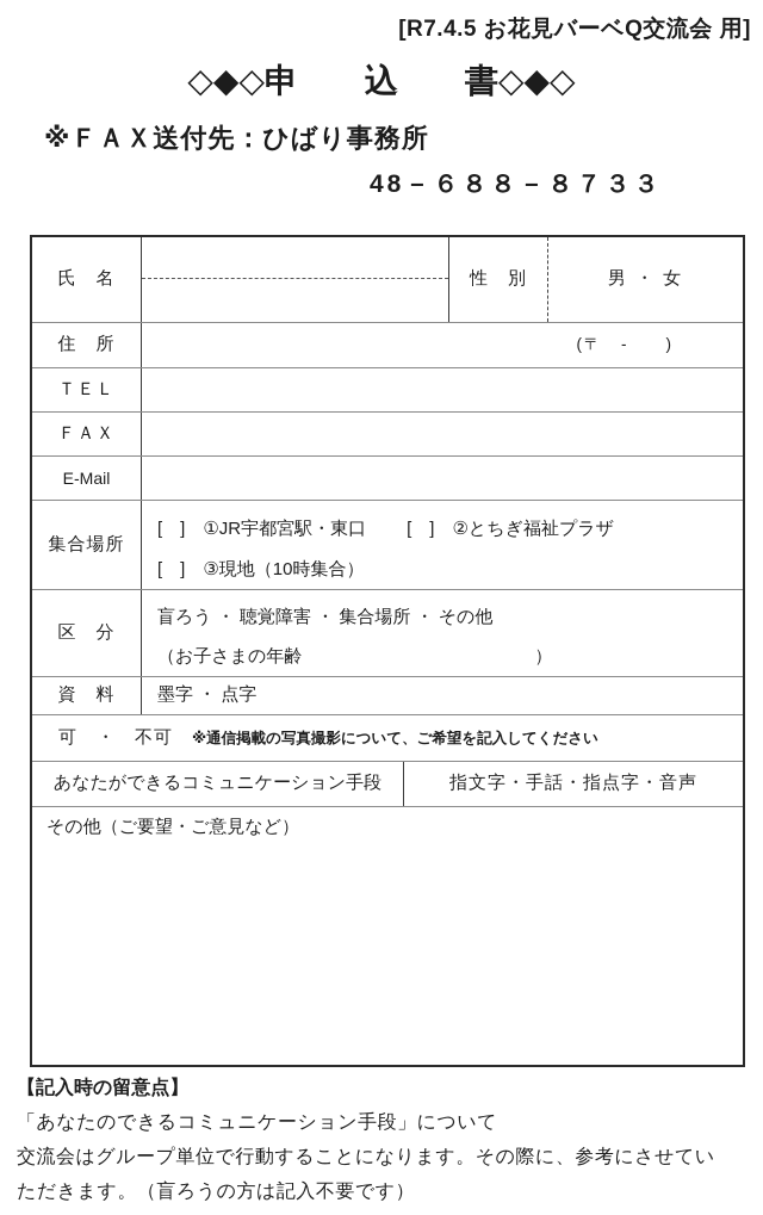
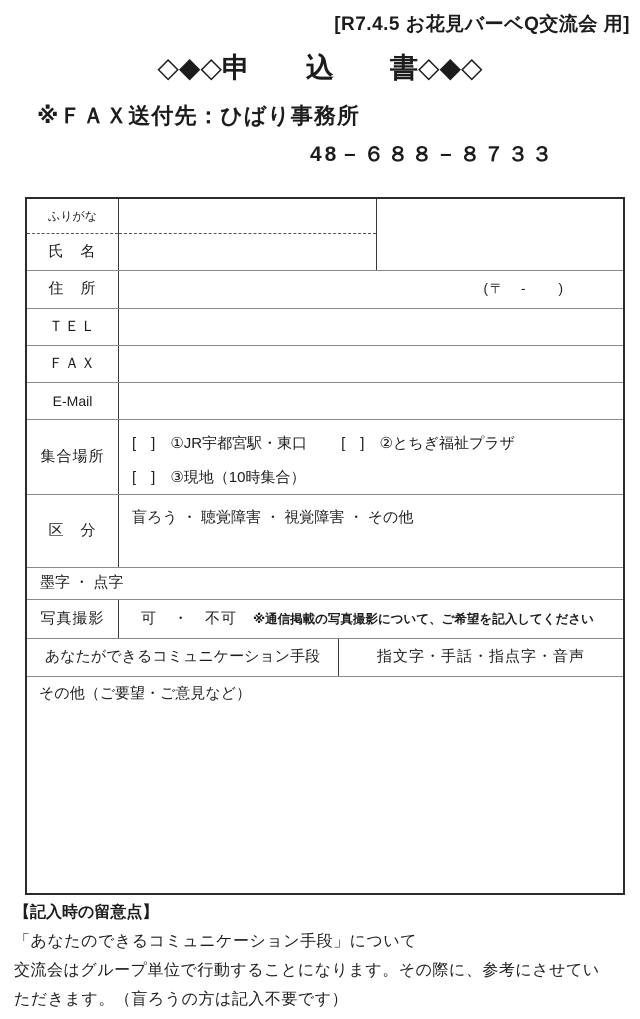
  [R7.4.5 お花見バーベQ交流会 用]
  ◇◆◇申 込 書◇◆◇
  ※ＦＡＸ送付先：ひばり事務所
  48－６８８－８７３３
+ ふりがな
  氏 名
- 性 別
- 男 ・ 女
  住 所
  (〒 - )
  ＴＥＬ
  ＦＡＸ
  E-Mail
  集合場所
  [ ] ①JR宇都宮駅・東口
  [ ] ②とちぎ福祉プラザ
  [ ] ③現地（10時集合）
  区 分
- 盲ろう ・ 聴覚障害 ・ 集合場所 ・ その他
+ 盲ろう ・ 聴覚障害 ・ 視覚障害 ・ その他
- （お子さまの年齢 ）
- 資 料
  墨字 ・ 点字
+ 写真撮影
  可 ・ 不可
  ※通信掲載の写真撮影について、ご希望を記入してください
  あなたができるコミュニケーション手段
  指文字・手話・指点字・音声
  その他（ご要望・ご意見など）
  【記入時の留意点】
  「あなたのできるコミュニケーション手段」について
  交流会はグループ単位で行動することになります。その際に、参考にさせてい
  ただきます。（盲ろうの方は記入不要です）
